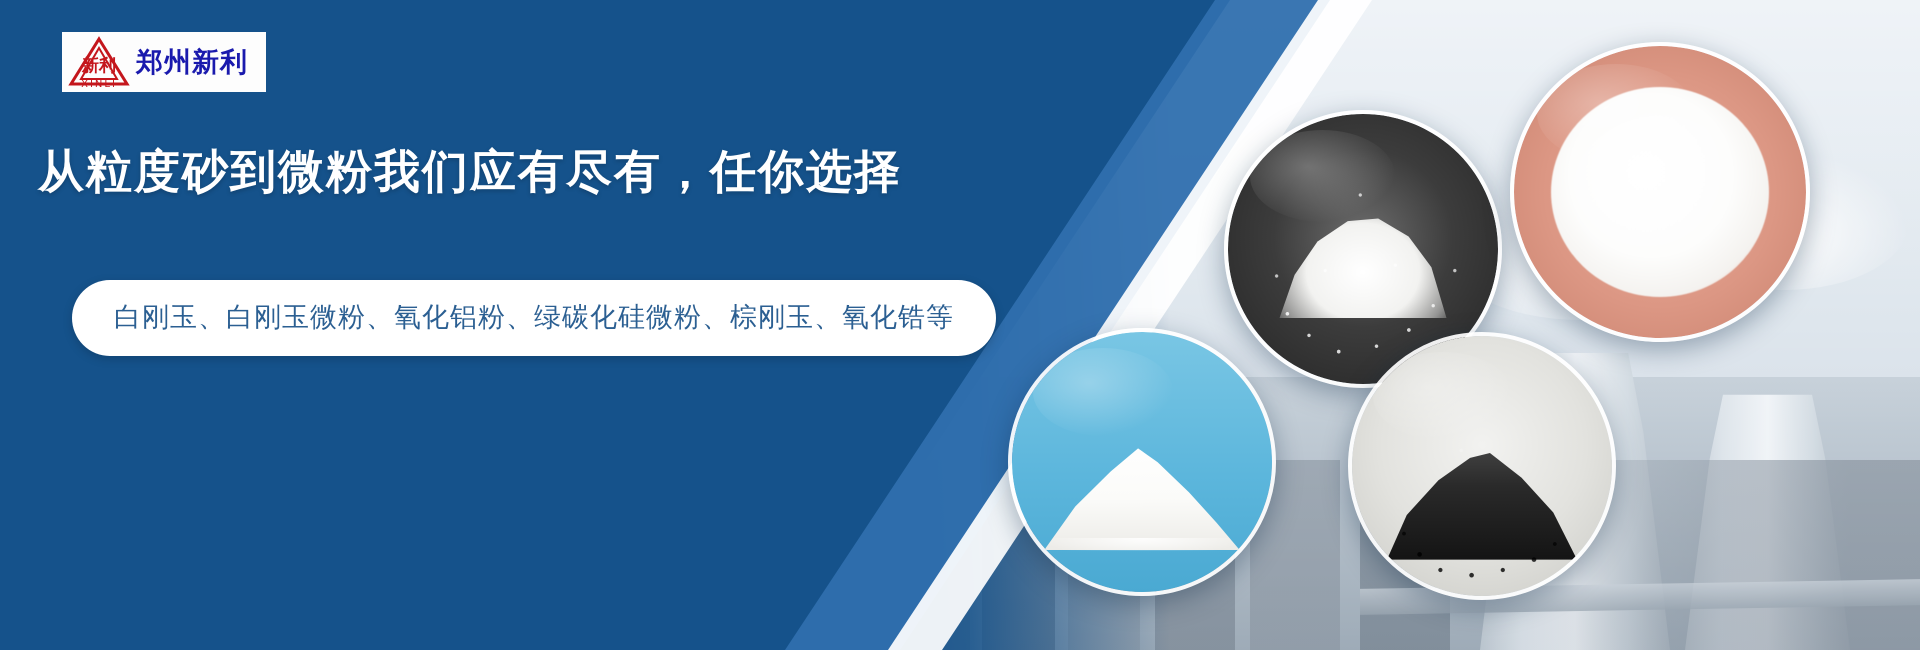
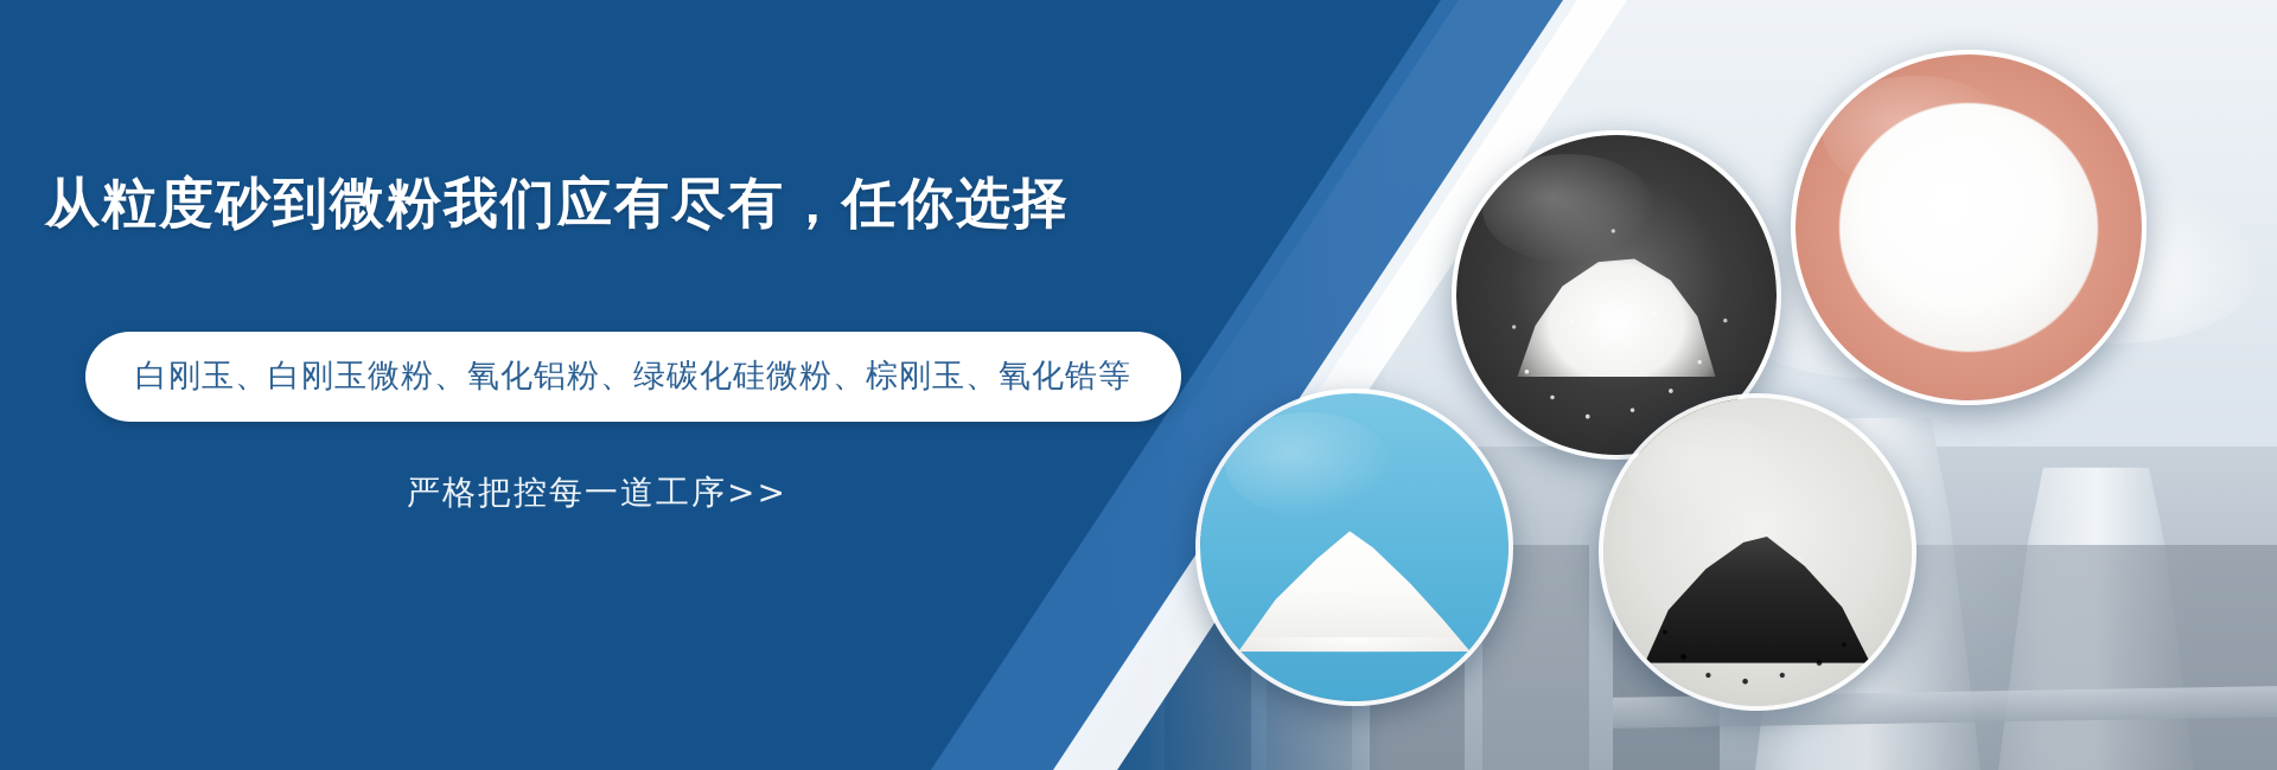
- 新利
- XINLI
- 郑州新利
  从粒度砂到微粉我们应有尽有，任你选择
  白刚玉、白刚玉微粉、氧化铝粉、绿碳化硅微粉、棕刚玉、氧化锆等
+ 严格把控每一道工序>>
